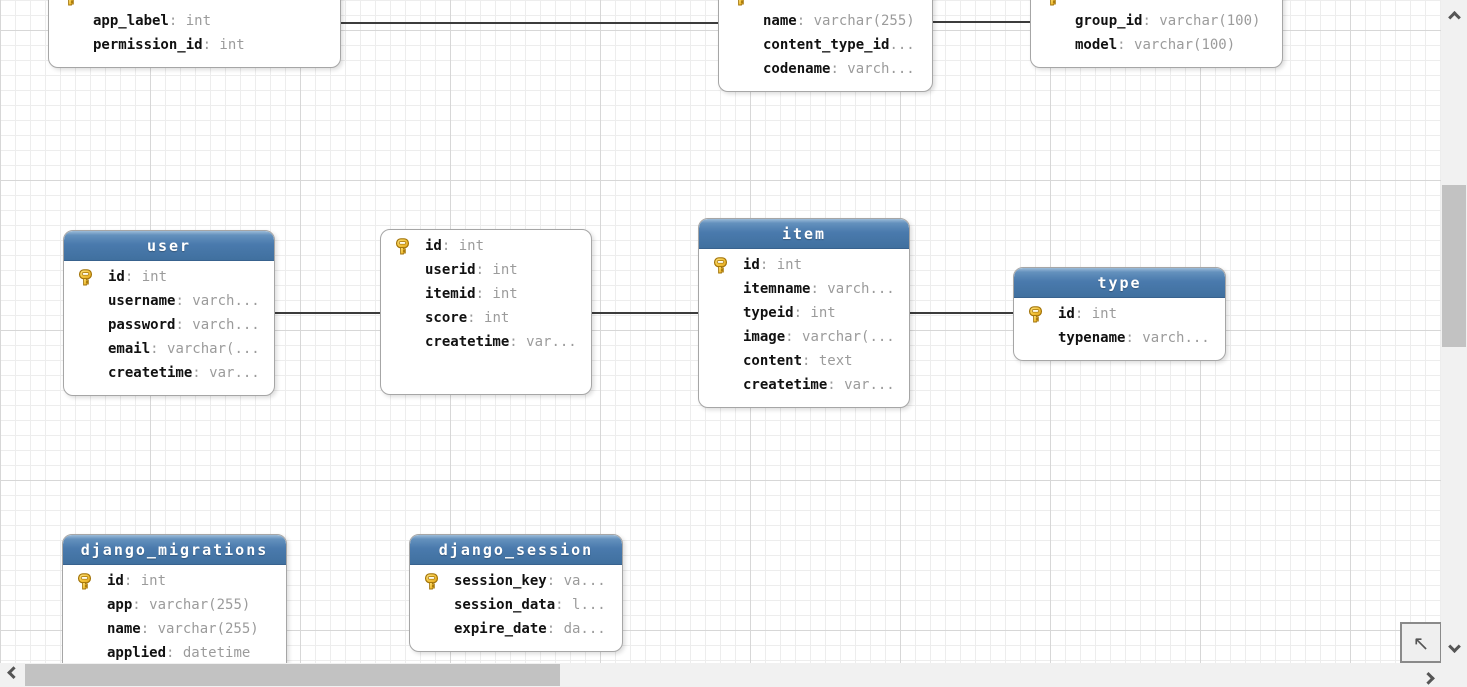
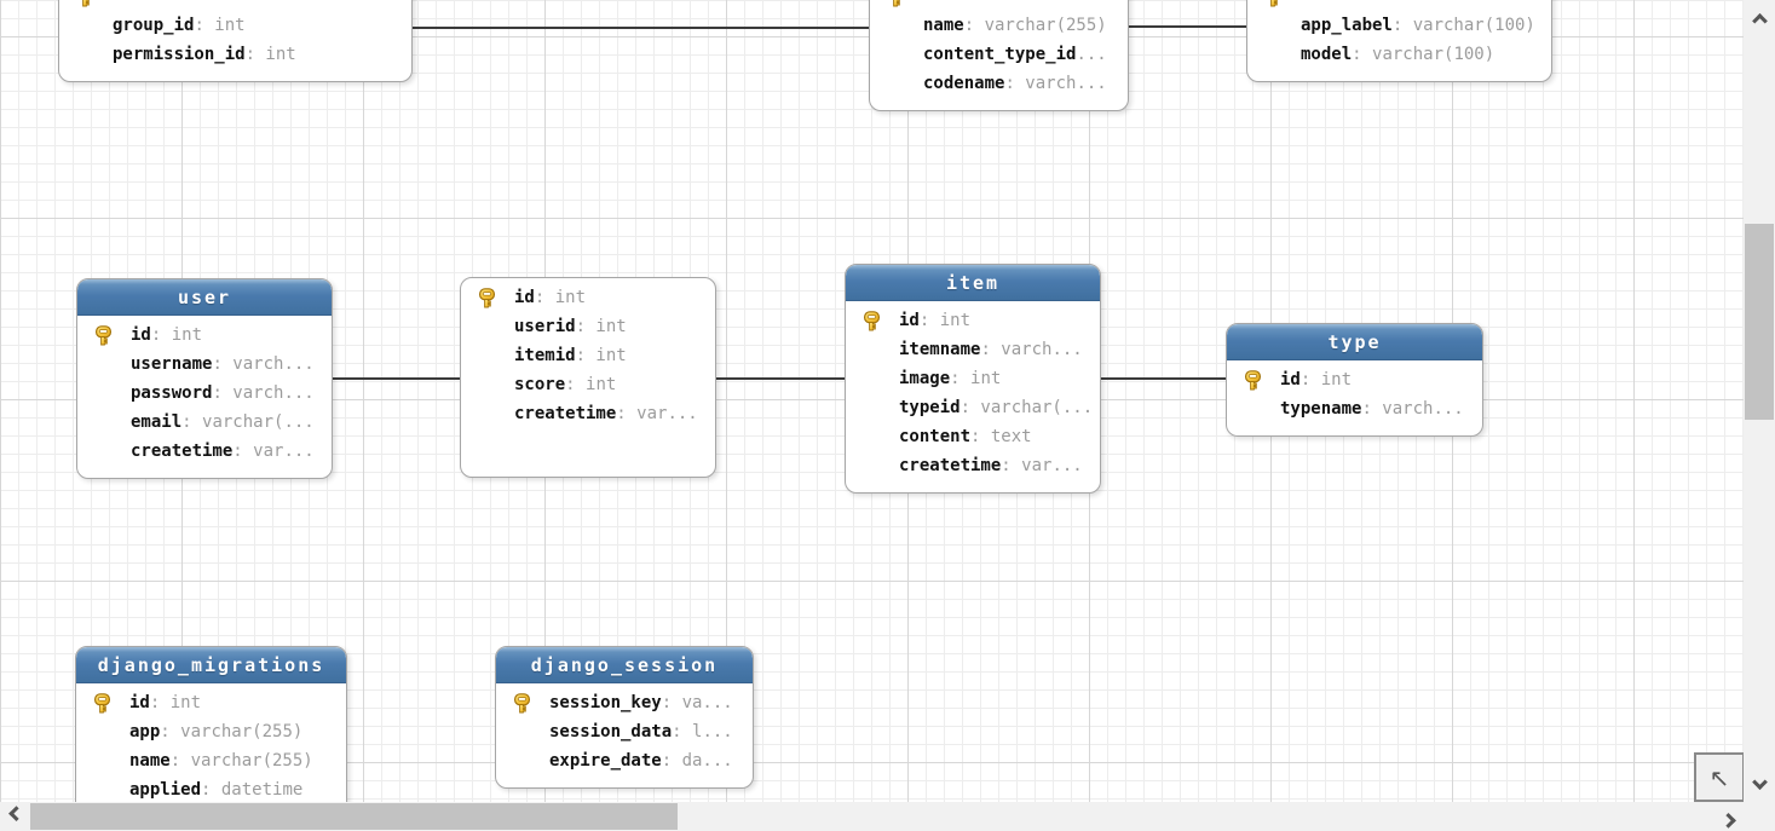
- app_label
+ group_id
  : int
  permission_id
  : int
  name
  : varchar(255)
  content_type_id
  ...
  codename
  : varch...
- group_id
+ app_label
  : varchar(100)
  model
  : varchar(100)
  user
  id
  : int
  username
  : varch...
  password
  : varch...
  email
  : varchar(...
  createtime
  : var...
  id
  : int
  userid
  : int
  itemid
  : int
  score
  : int
  createtime
  : var...
  item
  id
  : int
  itemname
  : varch...
- typeid
+ image
  : int
- image
+ typeid
  : varchar(...
  content
  : text
  createtime
  : var...
  type
  id
  : int
  typename
  : varch...
  django_migrations
  id
  : int
  app
  : varchar(255)
  name
  : varchar(255)
  applied
  : datetime
  django_session
  session_key
  : va...
  session_data
  : l...
  expire_date
  : da...
  ↖
